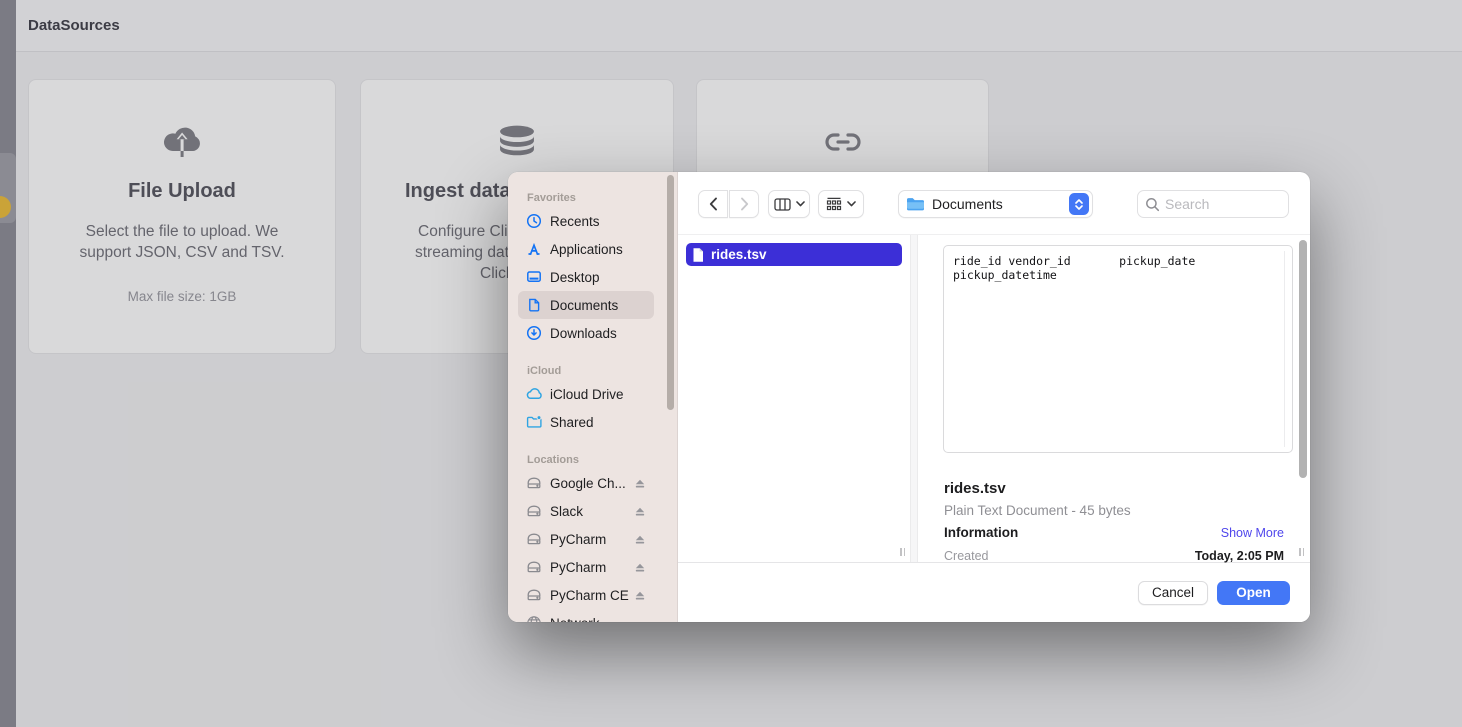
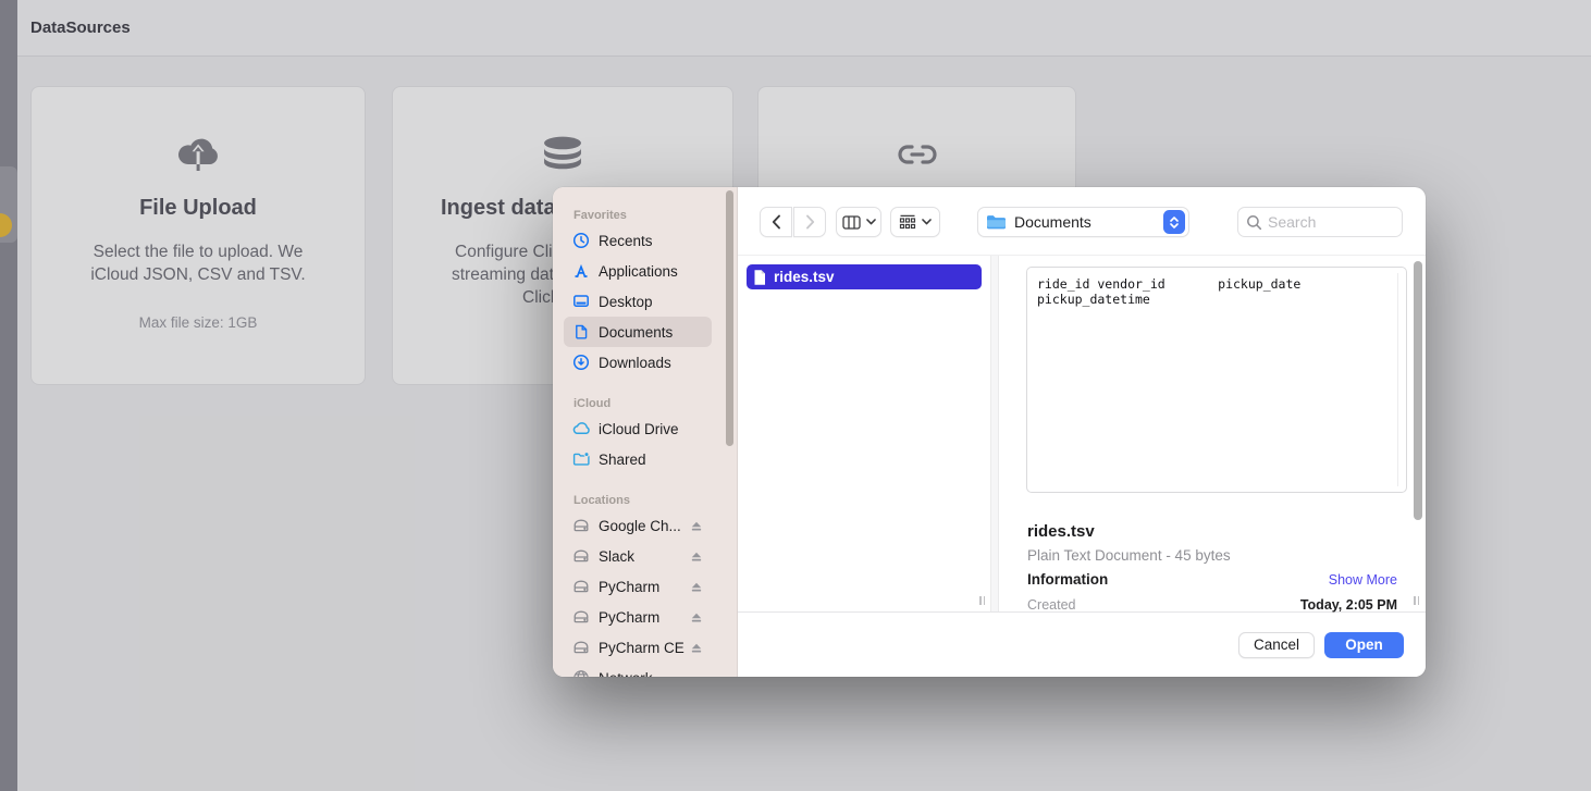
  DataSources
  File Upload
  Select the file to upload. We
- support JSON, CSV and TSV.
+ iCloud JSON, CSV and TSV.
  Max file size: 1GB
  Ingest data
  Configure Cli
  streaming dat
  Clic
  Favorites
  Recents
  Applications
  Desktop
  Documents
  Downloads
  iCloud
  iCloud Drive
  Shared
  Locations
  Google Ch...
  Slack
  PyCharm
  PyCharm
  PyCharm CE
  Documents
  Search
  rides.tsv
  ride_id vendor_id pickup_date
  pickup_datetime
  rides.tsv
  Plain Text Document - 45 bytes
  Information
  Show More
  Created
  Today, 2:05 PM
  Cancel
  Open
